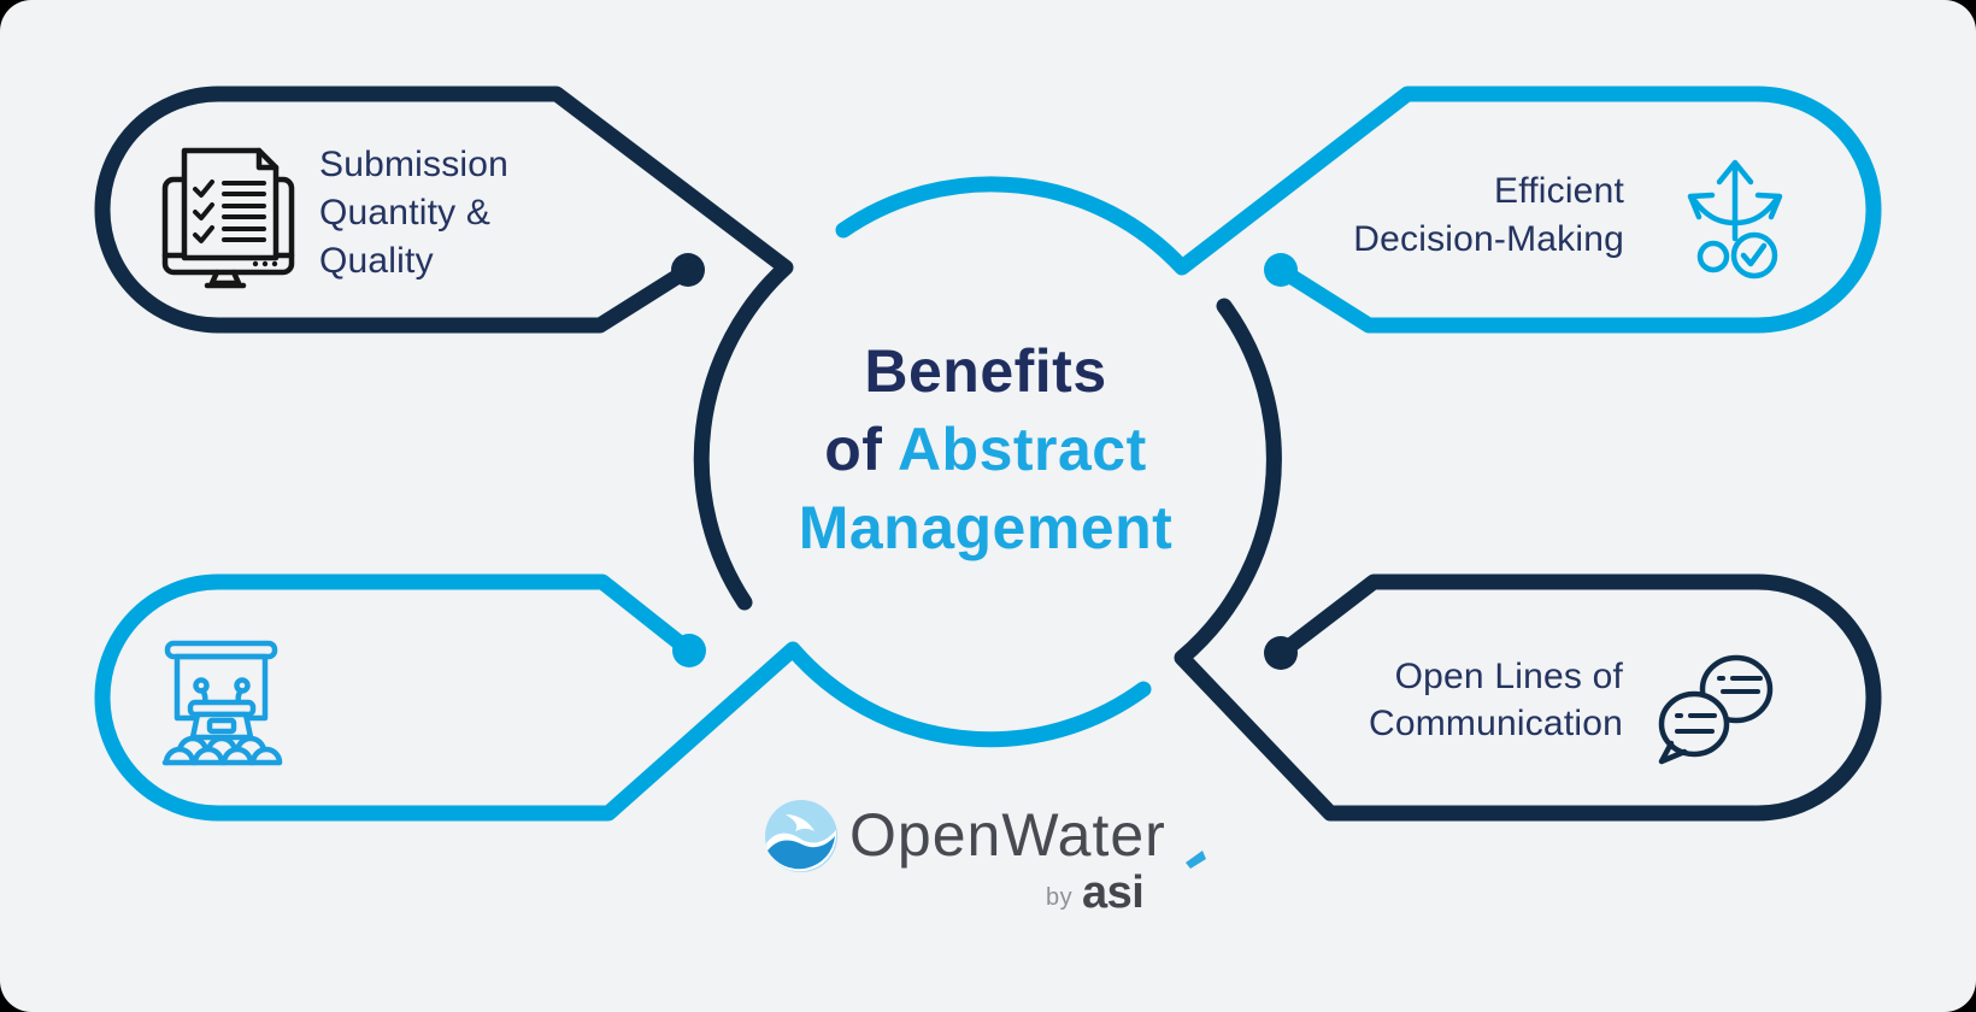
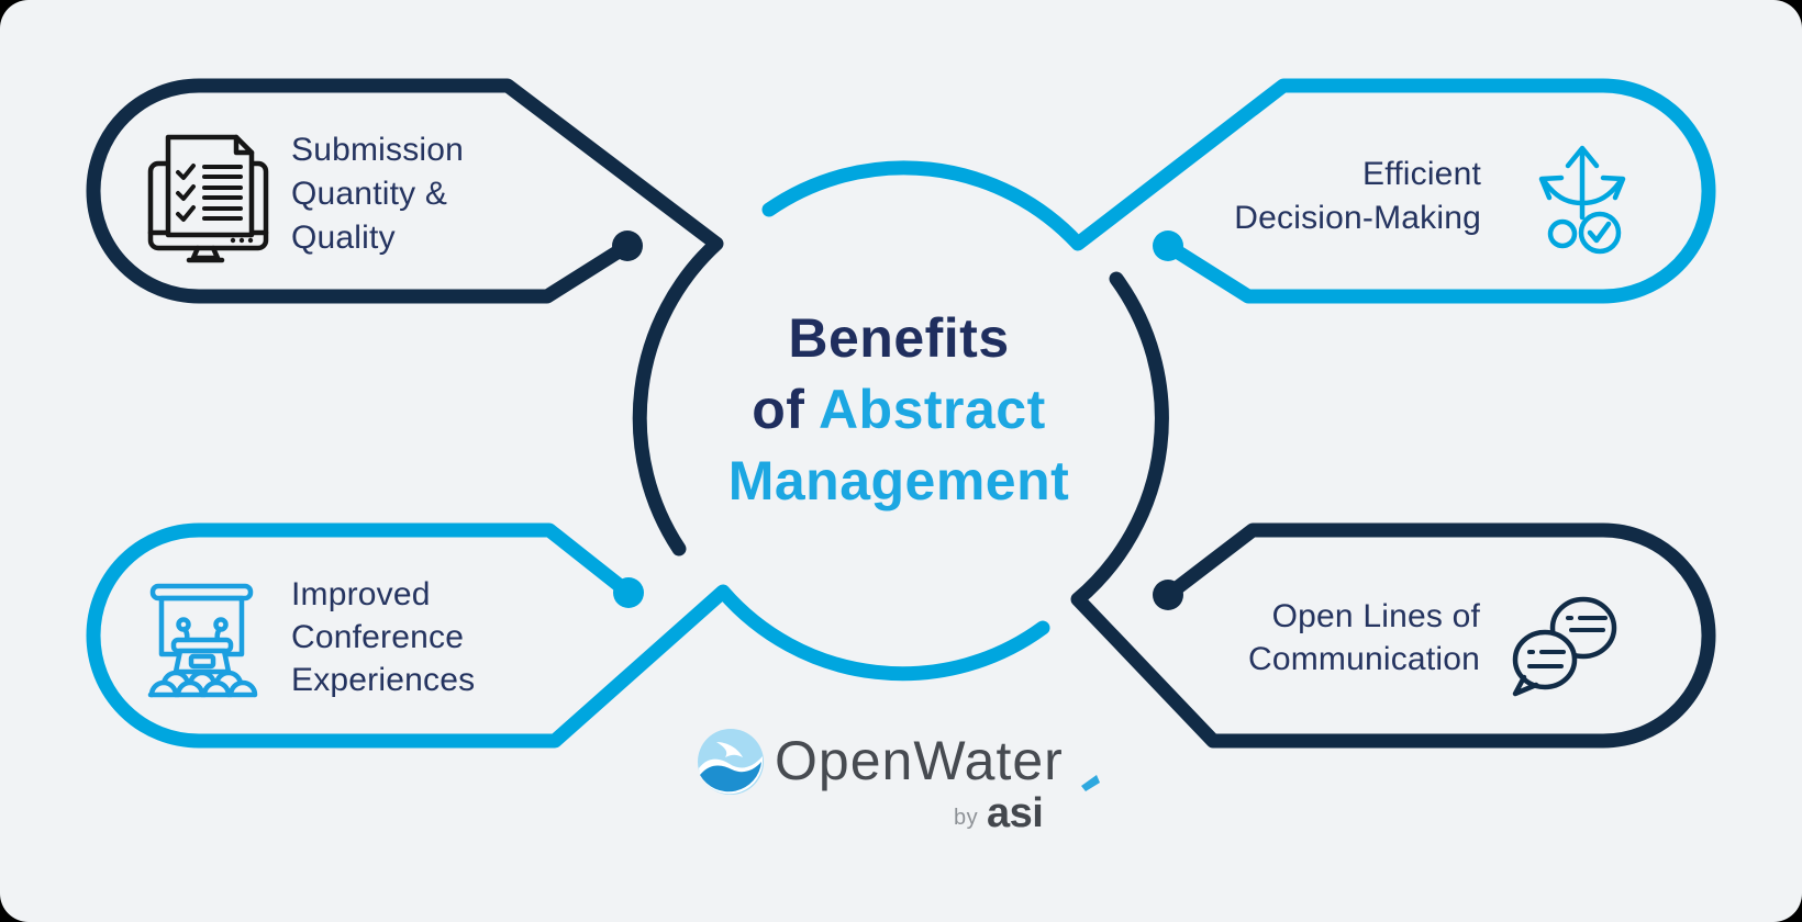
  Submission
  Quantity &
  Quality
  Efficient
  Decision-Making
+ Improved
+ Conference
+ Experiences
  Open Lines of
  Communication
  Benefits
  of Abstract
  Management
  OpenWater
  by
  asi
